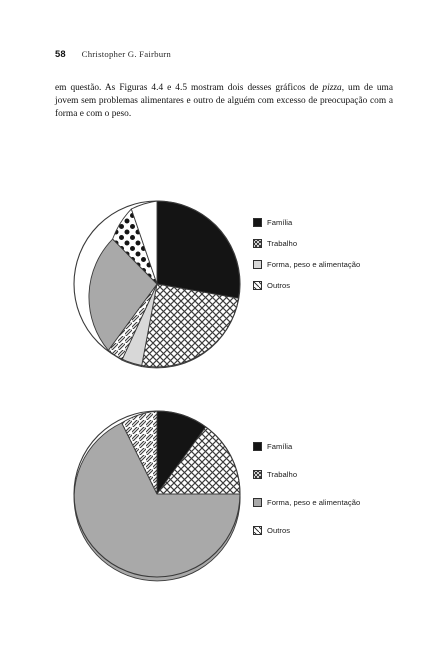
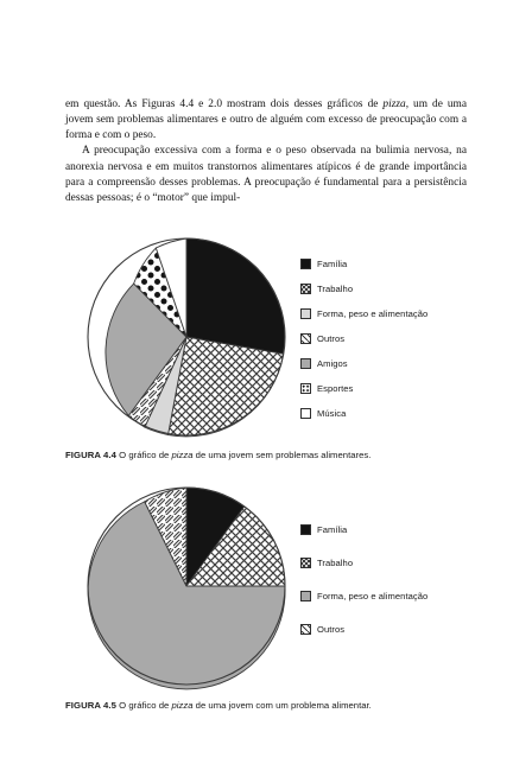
- 58
- Christopher G. Fairburn
- em questão. As Figuras 4.4 e 4.5 mostram dois desses gráficos de pizza, um de uma jovem sem problemas alimentares e outro de alguém com excesso de preocupação com a forma e com o peso.
+ em questão. As Figuras 4.4 e 2.0 mostram dois desses gráficos de pizza, um de uma jovem sem problemas alimentares e outro de alguém com excesso de preocupação com a forma e com o peso.
+ A preocupação excessiva com a forma e o peso observada na bulimia nervosa, na anorexia nervosa e em muitos transtornos alimentares atípicos é de grande importância para a compreensão desses problemas. A preocupação é fundamental para a persistência dessas pessoas; é o “motor” que impul-
  Família
  Trabalho
  Forma, peso e alimentação
  Outros
+ Amigos
+ Esportes
+ Música
+ FIGURA 4.4 O gráfico de pizza de uma jovem sem problemas alimentares.
  Família
  Trabalho
  Forma, peso e alimentação
  Outros
+ FIGURA 4.5 O gráfico de pizza de uma jovem com um problema alimentar.
